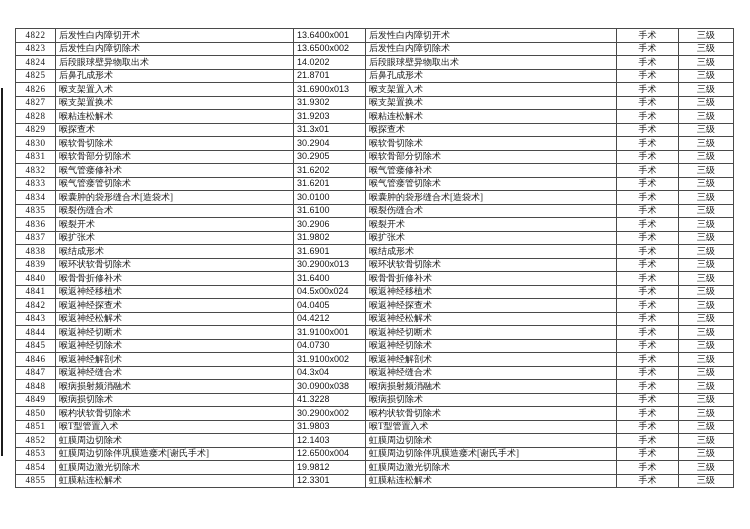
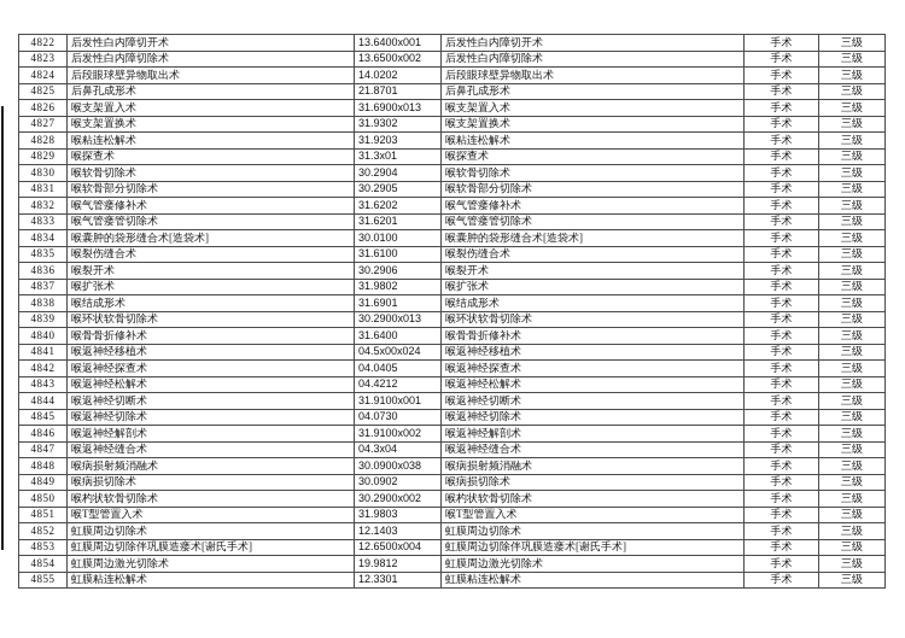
  4822	后发性白内障切开术	13.6400x001	后发性白内障切开术	手术	三级
  4823	后发性白内障切除术	13.6500x002	后发性白内障切除术	手术	三级
  4824	后段眼球壁异物取出术	14.0202	后段眼球壁异物取出术	手术	三级
  4825	后鼻孔成形术	21.8701	后鼻孔成形术	手术	三级
  4826	喉支架置入术	31.6900x013	喉支架置入术	手术	三级
  4827	喉支架置换术	31.9302	喉支架置换术	手术	三级
  4828	喉粘连松解术	31.9203	喉粘连松解术	手术	三级
  4829	喉探查术	31.3x01	喉探查术	手术	三级
  4830	喉软骨切除术	30.2904	喉软骨切除术	手术	三级
  4831	喉软骨部分切除术	30.2905	喉软骨部分切除术	手术	三级
  4832	喉气管瘘修补术	31.6202	喉气管瘘修补术	手术	三级
  4833	喉气管瘘管切除术	31.6201	喉气管瘘管切除术	手术	三级
  4834	喉囊肿的袋形缝合术[造袋术]	30.0100	喉囊肿的袋形缝合术[造袋术]	手术	三级
  4835	喉裂伤缝合术	31.6100	喉裂伤缝合术	手术	三级
  4836	喉裂开术	30.2906	喉裂开术	手术	三级
  4837	喉扩张术	31.9802	喉扩张术	手术	三级
  4838	喉结成形术	31.6901	喉结成形术	手术	三级
  4839	喉环状软骨切除术	30.2900x013	喉环状软骨切除术	手术	三级
  4840	喉骨骨折修补术	31.6400	喉骨骨折修补术	手术	三级
  4841	喉返神经移植术	04.5x00x024	喉返神经移植术	手术	三级
  4842	喉返神经探查术	04.0405	喉返神经探查术	手术	三级
  4843	喉返神经松解术	04.4212	喉返神经松解术	手术	三级
  4844	喉返神经切断术	31.9100x001	喉返神经切断术	手术	三级
  4845	喉返神经切除术	04.0730	喉返神经切除术	手术	三级
  4846	喉返神经解剖术	31.9100x002	喉返神经解剖术	手术	三级
  4847	喉返神经缝合术	04.3x04	喉返神经缝合术	手术	三级
  4848	喉病损射频消融术	30.0900x038	喉病损射频消融术	手术	三级
- 4849	喉病损切除术	41.3228	喉病损切除术	手术	三级
+ 4849	喉病损切除术	30.0902	喉病损切除术	手术	三级
  4850	喉杓状软骨切除术	30.2900x002	喉杓状软骨切除术	手术	三级
  4851	喉T型管置入术	31.9803	喉T型管置入术	手术	三级
  4852	虹膜周边切除术	12.1403	虹膜周边切除术	手术	三级
  4853	虹膜周边切除伴巩膜造瘘术[谢氏手术]	12.6500x004	虹膜周边切除伴巩膜造瘘术[谢氏手术]	手术	三级
  4854	虹膜周边激光切除术	19.9812	虹膜周边激光切除术	手术	三级
  4855	虹膜粘连松解术	12.3301	虹膜粘连松解术	手术	三级
